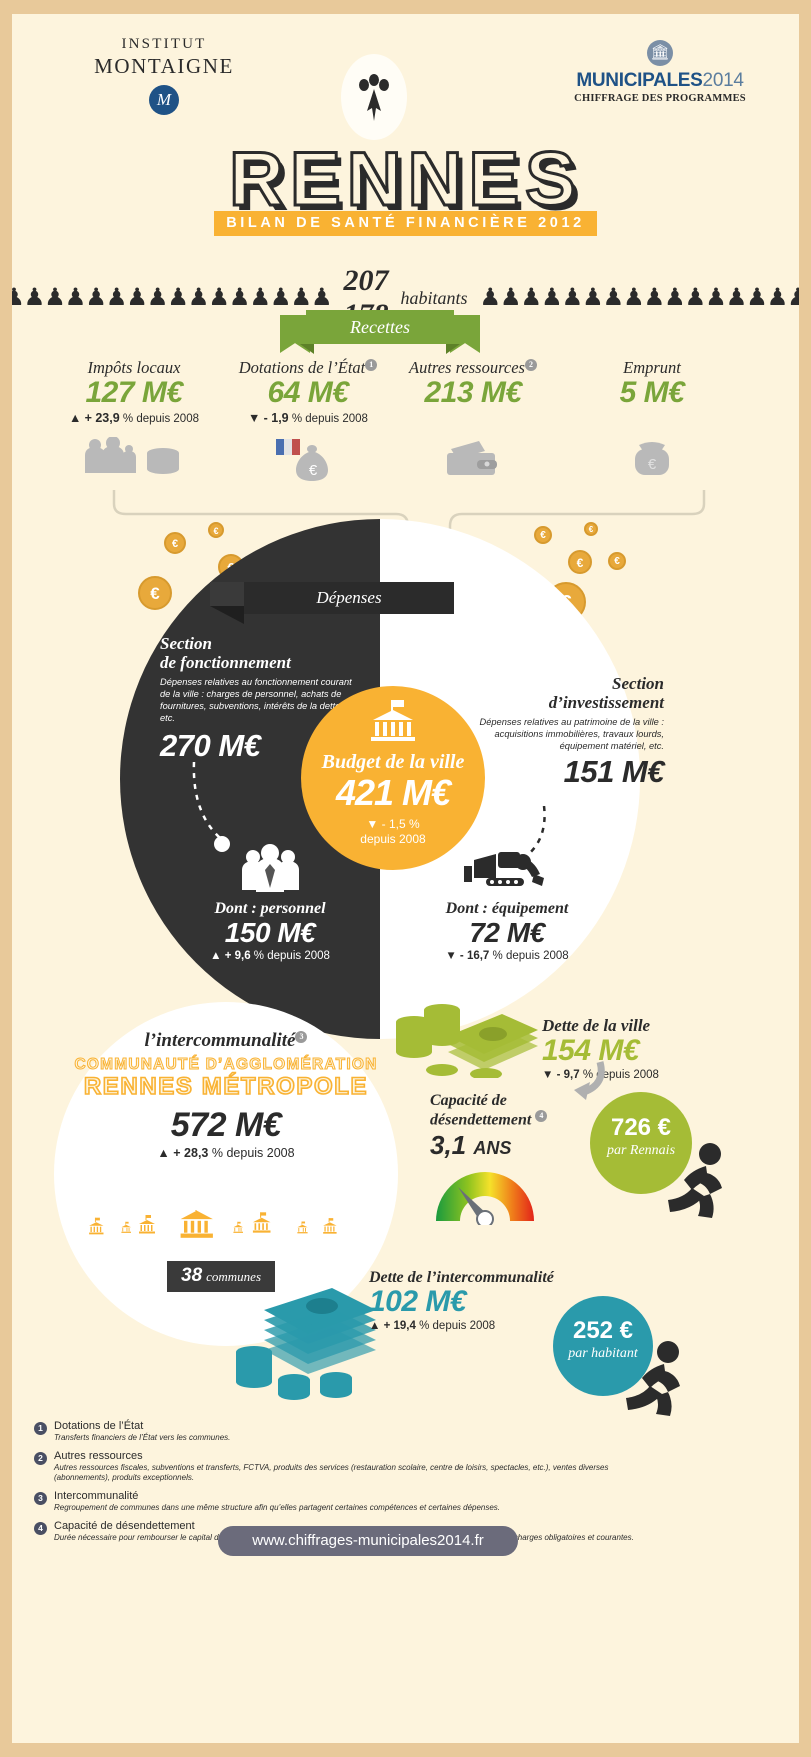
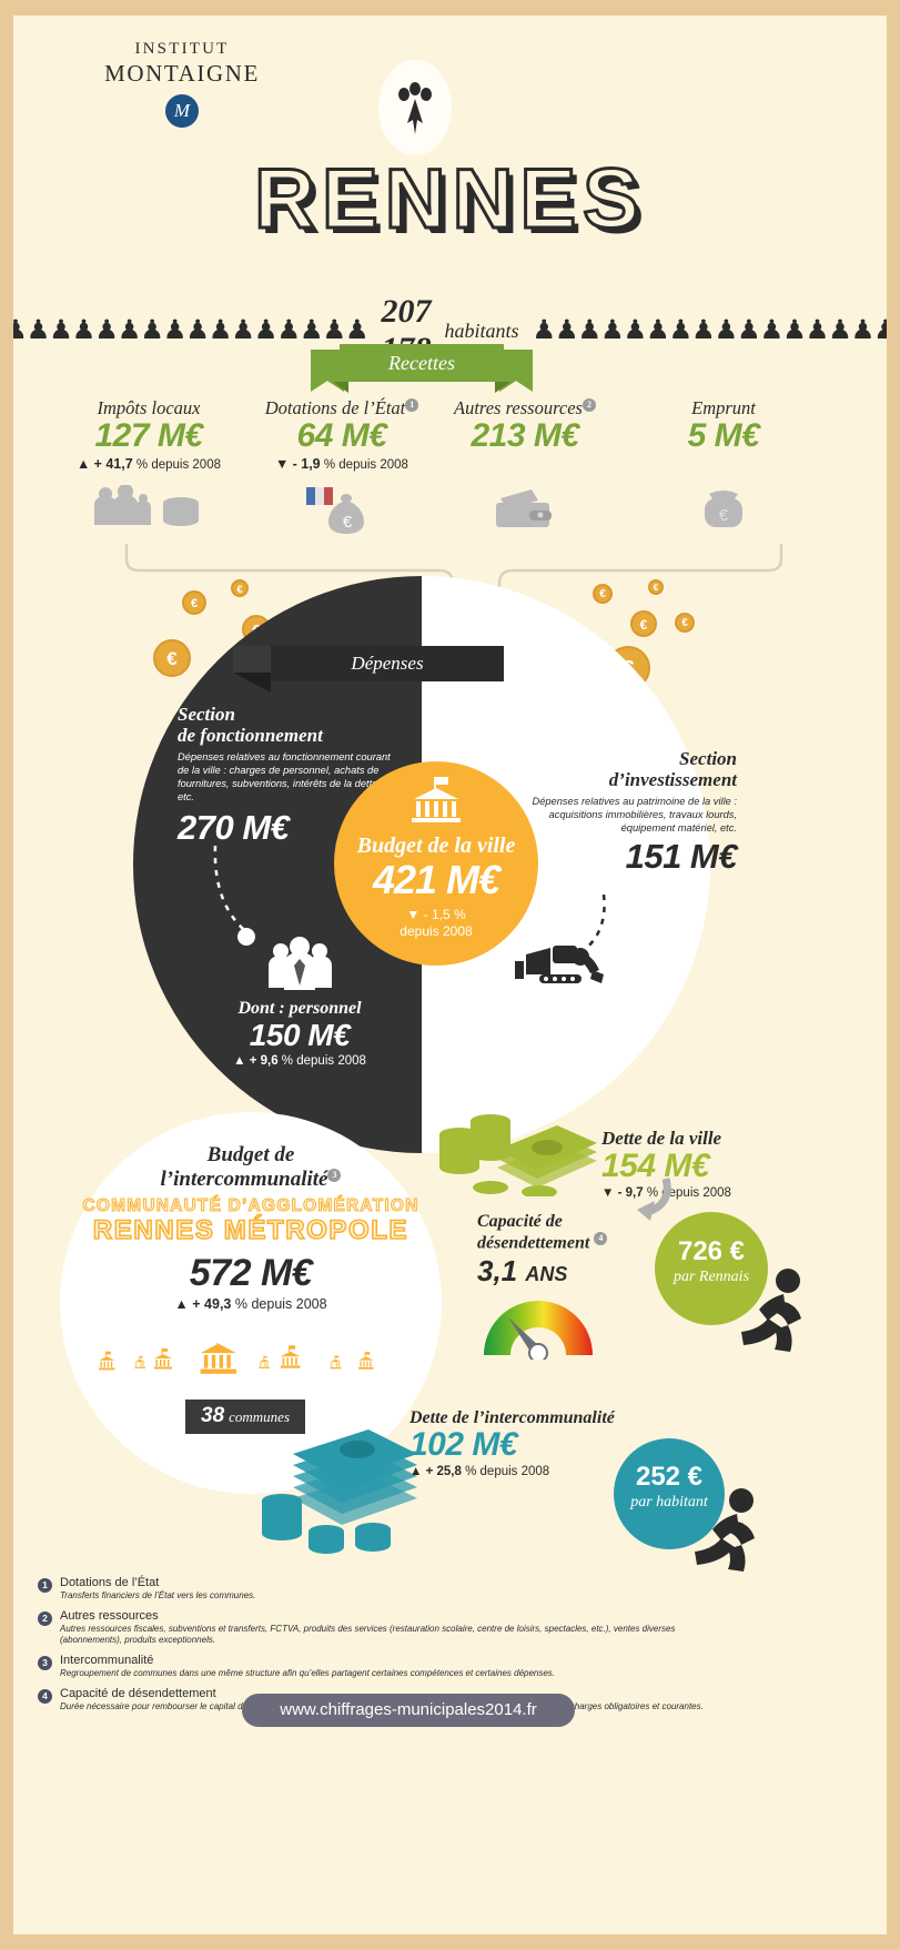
  INSTITUT
  MONTAIGNE
  M
- 🏛
- MUNICIPALES2014
- CHIFFRAGE DES PROGRAMMES
  RENNES
- BILAN DE SANTÉ FINANCIÈRE 2012
  ♟♟♟♟♟♟♟♟♟♟♟♟♟♟♟♟
  habitants
  ♟♟♟♟♟♟♟♟♟♟♟♟♟♟♟♟
  Recettes
  Impôts locaux
  127 M€
- ▲ + 23,9 % depuis 2008
+ ▲ + 41,7 % depuis 2008
  Dotations de l’État 1
  64 M€
  ▼ - 1,9 % depuis 2008
  €
  Autres ressources 2
  213 M€
  Emprunt
  5 M€
  €
  Dépenses
  Section
  de fonctionnement
  Dépenses relatives au fonctionnement courant de la ville : charges de personnel, achats de fournitures, subventions, intérêts de la det etc.
  270 M€
  Section
  d’investissement
  Dépenses relatives au patrimoine de la ville : acquisitions immobilières, travaux lourds, équipement matériel, etc.
  151 M€
  Budget de la ville
  421 M€
  ▼ - 1,5 %
  depuis 2008
  Dont : personnel
  150 M€
  ▲ + 9,6 % depuis 2008
- Dont : équipement
- 72 M€
- ▼ - 16,7 % depuis 2008
  Dette de la ville
  154 M€
  ▼ - 9,7 % epuis 2008
  Capacité de
  désendettement 4
  3,1 ANS
  726 €
  par Rennais
+ Budget de
  l’intercommunalité 3
  COMMUNAUTÉ D’AGGLOMÉRATION
  RENNES MÉTROPOLE
  572 M€
- ▲ + 28,3 % depuis 2008
+ ▲ + 49,3 % depuis 2008
  38 communes
  Dette de l’intercommunalité
  102 M€
- ▲ + 19,4 % depuis 2008
+ ▲ + 25,8 % depuis 2008
  252 €
  par habitant
  1
  Dotations de l’État
  Transferts financiers de l’État vers les communes.
  2
  Autres ressources
  Autres ressources fiscales, subventions et transferts, FCTVA, produits des services (restauration scolaire, centre de loisirs, spectacles, etc.), ventes diverses (abonnements), produits exceptionnels.
  3
  Intercommunalité
  Regroupement de communes dans une même structure afin qu’elles partagent certaines compétences et certaines dépenses.
  4
  Capacité de désendettement
  www.chiffrages-municipales2014.fr
